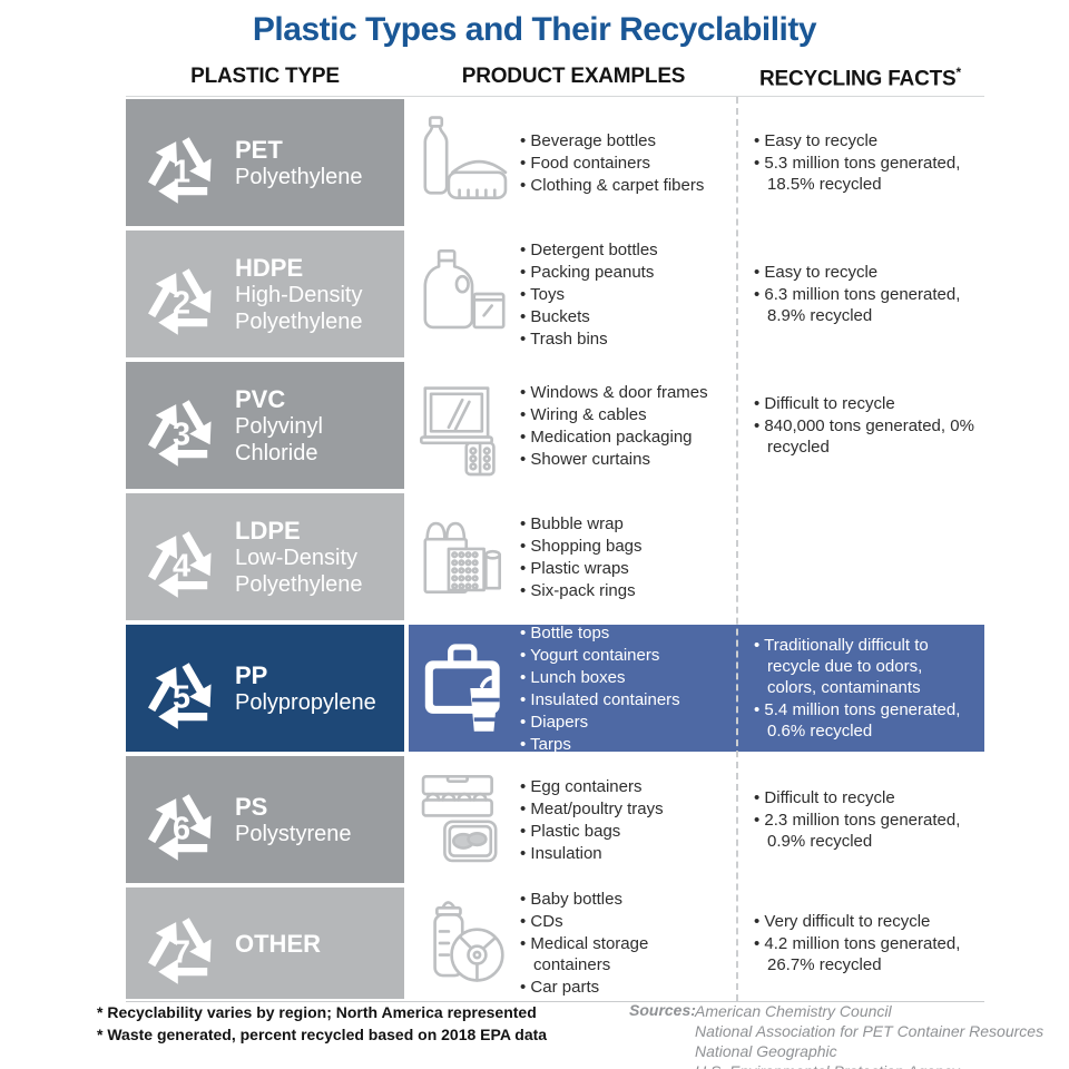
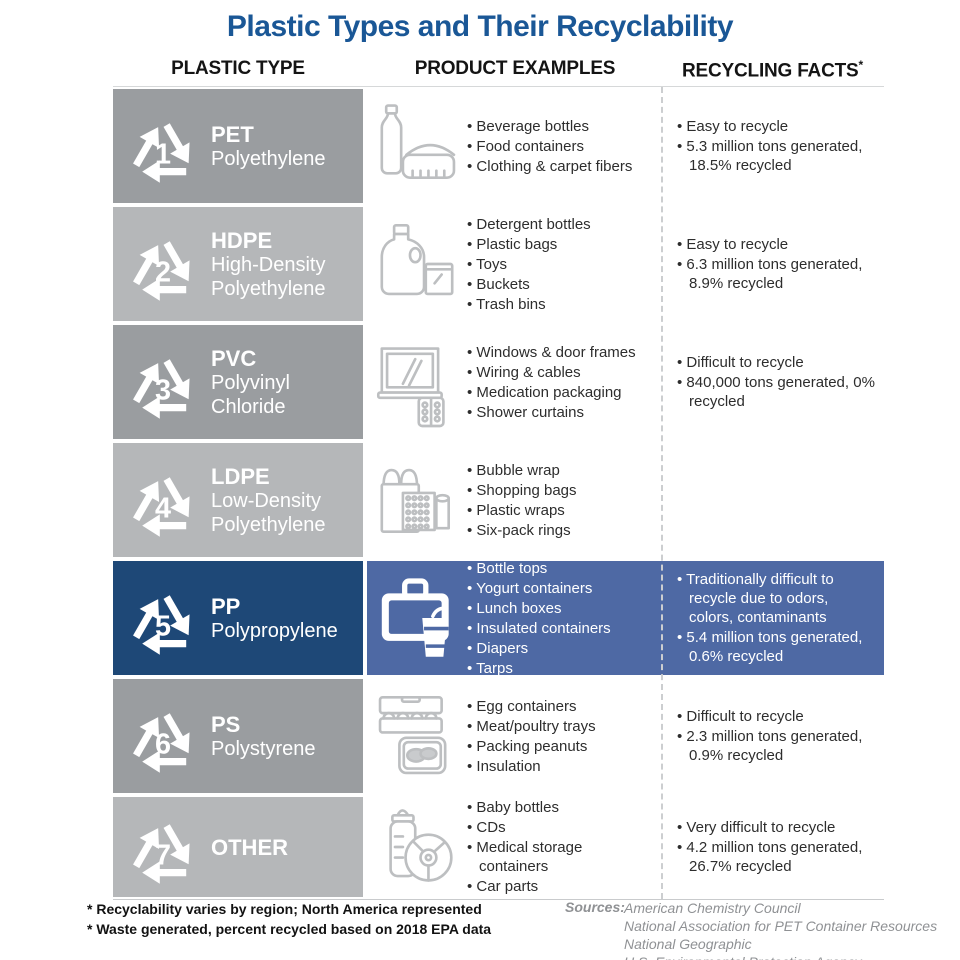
  Plastic Types and Their Recyclability
  PLASTIC TYPE
  PRODUCT EXAMPLES
  RECYCLING FACTS*
  1
  PET
  Polyethylene
  Beverage bottles
  Food containers
  Clothing & carpet fibers
  Easy to recycle
  5.3 million tons generated, 18.5% recycled
  2
  HDPE
  High-Density
  Polyethylene
  Detergent bottles
- Packing peanuts
+ Plastic bags
  Toys
  Buckets
  Trash bins
  Easy to recycle
  6.3 million tons generated, 8.9% recycled
  3
  PVC
  Polyvinyl
  Chloride
  Windows & door frames
  Wiring & cables
  Medication packaging
  Shower curtains
  Difficult to recycle
  840,000 tons generated, 0% recycled
  4
  LDPE
  Low-Density
  Polyethylene
  Bubble wrap
  Shopping bags
  Plastic wraps
  Six-pack rings
  5
  PP
  Polypropylene
  Bottle tops
  Yogurt containers
  Lunch boxes
  Insulated containers
  Diapers
  Tarps
  Traditionally difficult to recycle due to odors, colors, contaminants
  5.4 million tons generated, 0.6% recycled
  6
  PS
  Polystyrene
  Egg containers
  Meat/poultry trays
- Plastic bags
+ Packing peanuts
  Insulation
  Difficult to recycle
  2.3 million tons generated, 0.9% recycled
  7
  OTHER
  Baby bottles
  CDs
  Medical storage containers
  Car parts
  Very difficult to recycle
  4.2 million tons generated, 26.7% recycled
  * Recyclability varies by region; North America represented
  * Waste generated, percent recycled based on 2018 EPA data
  Sources:
  American Chemistry Council
  National Association for PET Container Resources
  National Geographic
